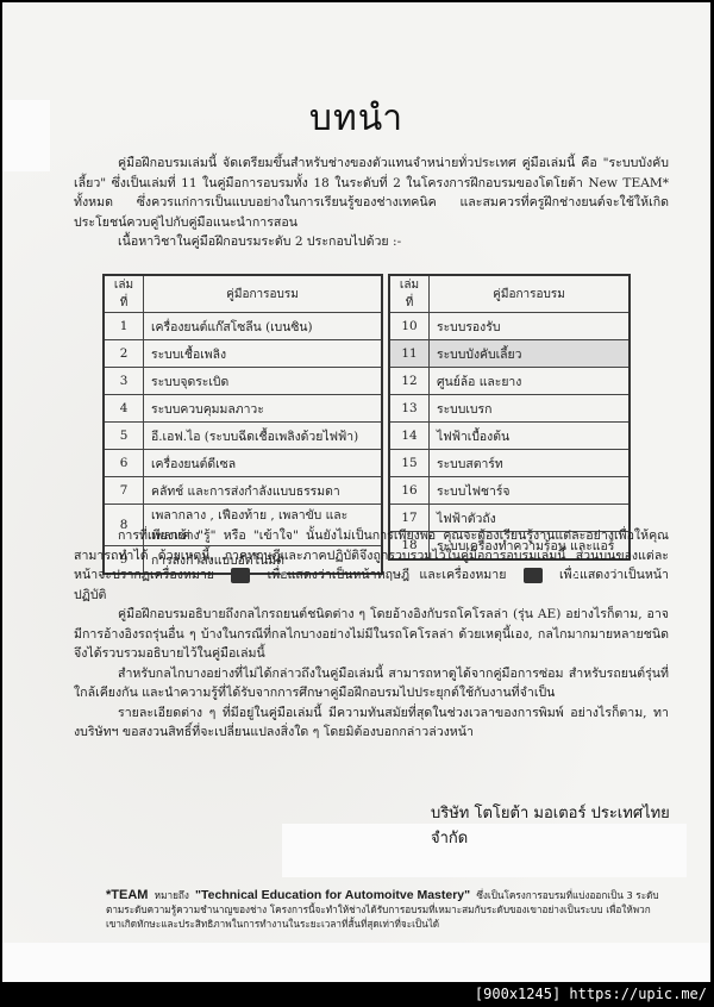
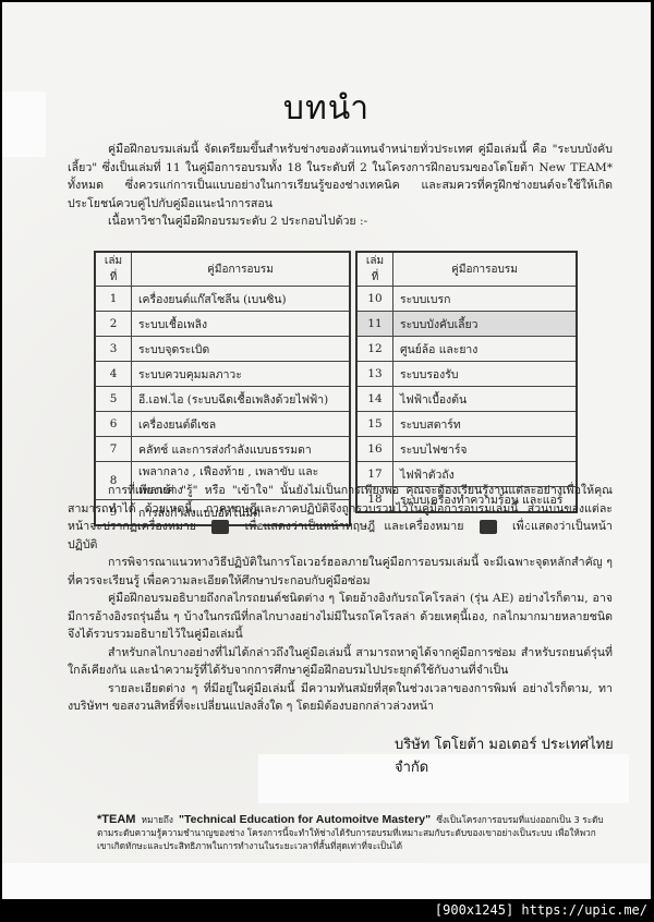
  บทนำ
  คู่มือฝึกอบรมเล่มนี้ จัดเตรียมขึ้นสำหรับช่างของตัวแทนจำหน่ายทั่วประเทศ คู่มือเล่มนี้ คือ "ระบบบังคับเลี้ยว" ซึ่งเป็นเล่มที่ 11 ในคู่มือการอบรมทั้ง 18 ในระดับที่ 2 ในโครงการฝึกอบรมของโตโยต้า New TEAM* ทั้งหมด ซึ่งควรแก่การเป็นแบบอย่างในการเรียนรู้ของช่างเทคนิค และสมควรที่ครูฝึกช่างยนต์จะใช้ให้เกิดประโยชน์ควบคู่ไปกับคู่มือแนะนำการสอน
  เนื้อหาวิชาในคู่มือฝึกอบรมระดับ 2 ประกอบไปด้วย :-
  เล่มที่	คู่มือการอบรม
  1	เครื่องยนต์แก๊สโซลีน (เบนซิน)
  2	ระบบเชื้อเพลิง
  3	ระบบจุดระเบิด
  4	ระบบควบคุมมลภาวะ
  5	อี.เอฟ.ไอ (ระบบฉีดเชื้อเพลิงด้วยไฟฟ้า)
  6	เครื่องยนต์ดีเซล
  7	คลัทช์ และการส่งกำลังแบบธรรมดา
  8	เพลากลาง , เฟืองท้าย , เพลาขับ และ เพลาข้าง
  9	การส่งกำลังแบบอัตโนมัติ
  เล่มที่	คู่มือการอบรม
- 10	ระบบรองรับ
+ 10	ระบบเบรก
  11	ระบบบังคับเลี้ยว
  12	ศูนย์ล้อ และยาง
- 13	ระบบเบรก
+ 13	ระบบรองรับ
  14	ไฟฟ้าเบื้องต้น
  15	ระบบสตาร์ท
  16	ระบบไฟชาร์จ
  17	ไฟฟ้าตัวถัง
  18	ระบบเครื่องทำความร้อน และแอร์
  การที่เพียงแค่ "รู้" หรือ "เข้าใจ" นั้นยังไม่เป็นการเพียงพอ คุณจะต้องเรียนรู้งานแต่ละอย่างเพื่อให้คุณสามารถทำได้ ด้วยเหตุนี้, ภาคทฤษฎีและภาคปฏิบัติจึงถูกรวบรวมไว้ในคู่มือการอบรมเล่มนี้ ส่วนบนของแต่ละหน้าจะปรากฏเครื่องหมาย
  ✎
  เพื่อแสดงว่าเป็นหน้าทฤษฎี และเครื่องหมาย
  ⚒
  เพื่อแสดงว่าเป็นหน้าปฏิบัติ
+ การพิจารณาแนวทางวิธีปฏิบัติในการโอเวอร์ฮอลภายในคู่มือการอบรมเล่มนี้ จะมีเฉพาะจุดหลักสำคัญ ๆ ที่ควรจะเรียนรู้ เพื่อความละเอียดให้ศึกษาประกอบกับคู่มือซ่อม
  คู่มือฝึกอบรมอธิบายถึงกลไกรถยนต์ชนิดต่าง ๆ โดยอ้างอิงกับรถโคโรลล่า (รุ่น AE) อย่างไรก็ตาม, อาจมีการอ้างอิงรถรุ่นอื่น ๆ บ้างในกรณีที่กลไกบางอย่างไม่มีในรถโคโรลล่า ด้วยเหตุนี้เอง, กลไกมากมายหลายชนิดจึงได้รวบรวมอธิบายไว้ในคู่มือเล่มนี้
  สำหรับกลไกบางอย่างที่ไม่ได้กล่าวถึงในคู่มือเล่มนี้ สามารถหาดูได้จากคู่มือการซ่อม สำหรับรถยนต์รุ่นที่ใกล้เคียงกัน และนำความรู้ที่ได้รับจากการศึกษาคู่มือฝึกอบรมไปประยุกต์ใช้กับงานที่จำเป็น
  รายละเอียดต่าง ๆ ที่มีอยู่ในคู่มือเล่มนี้ มีความทันสมัยที่สุดในช่วงเวลาของการพิมพ์ อย่างไรก็ตาม, ทางบริษัทฯ ขอสงวนสิทธิ์ที่จะเปลี่ยนแปลงสิ่งใด ๆ โดยมิต้องบอกกล่าวล่วงหน้า
  บริษัท โตโยต้า มอเตอร์ ประเทศไทย จำกัด
  *TEAM หมายถึง "Technical Education for Automoitve Mastery" ซึ่งเป็นโครงการอบรมที่แบ่งออกเป็น 3 ระดับตามระดับความรู้ความชำนาญของช่าง โครงการนี้จะทำให้ช่างได้รับการอบรมที่เหมาะสมกับระดับของเขาอย่างเป็นระบบ เพื่อให้พวกเขาเกิดทักษะและประสิทธิภาพในการทำงานในระยะเวลาที่สั้นที่สุดเท่าที่จะเป็นได้
  [900x1245] https://upic.me/
